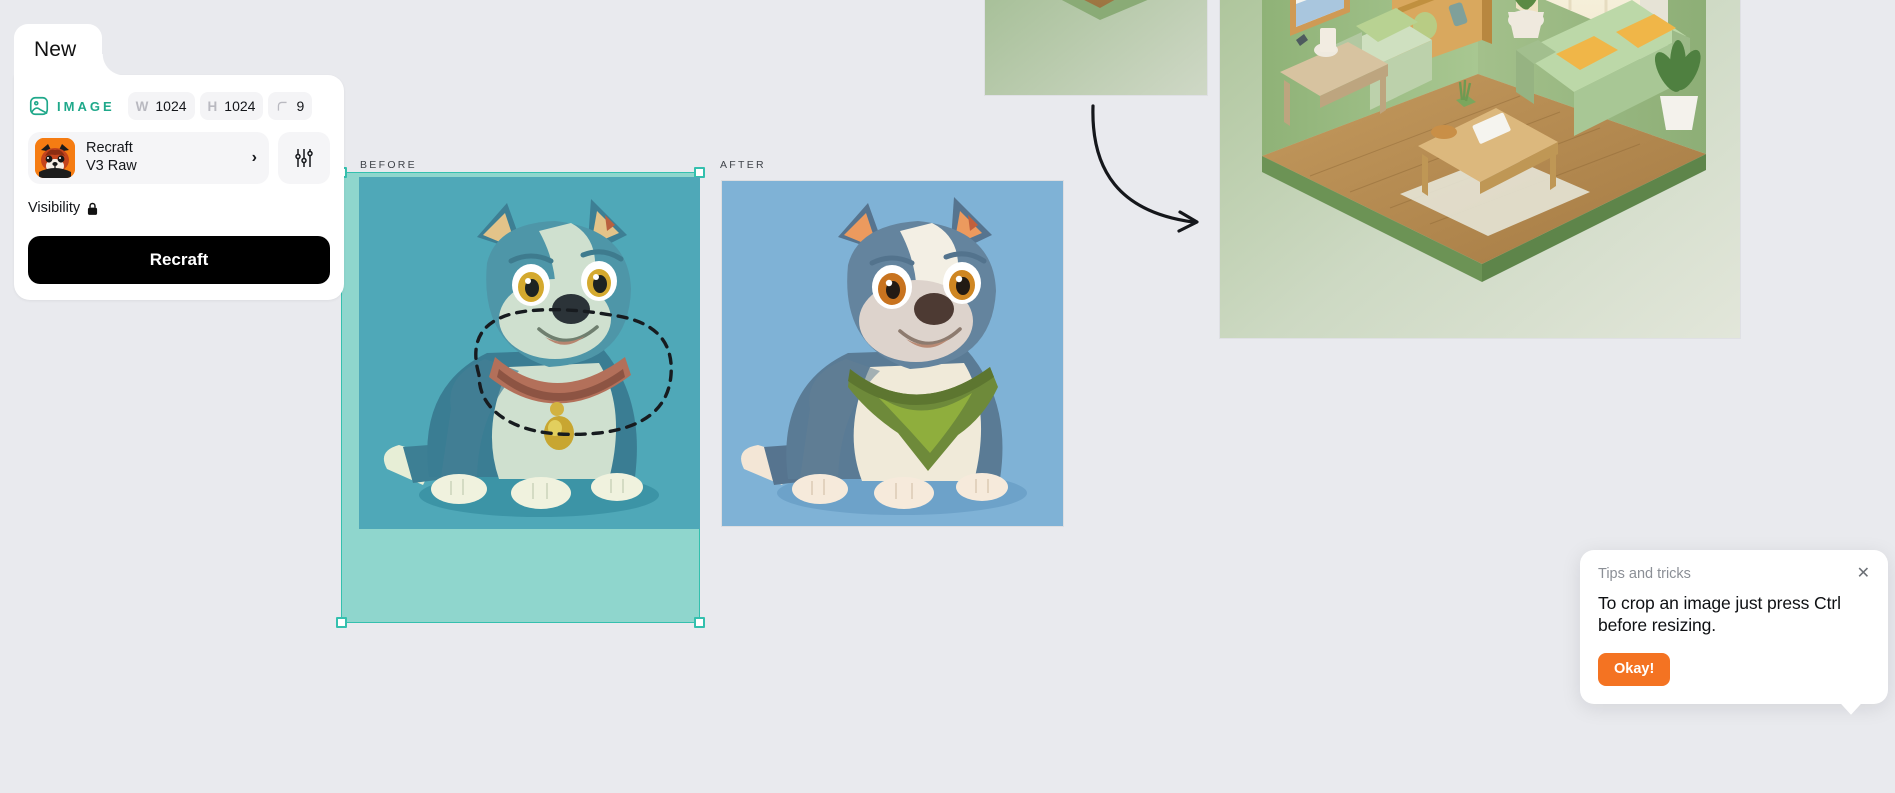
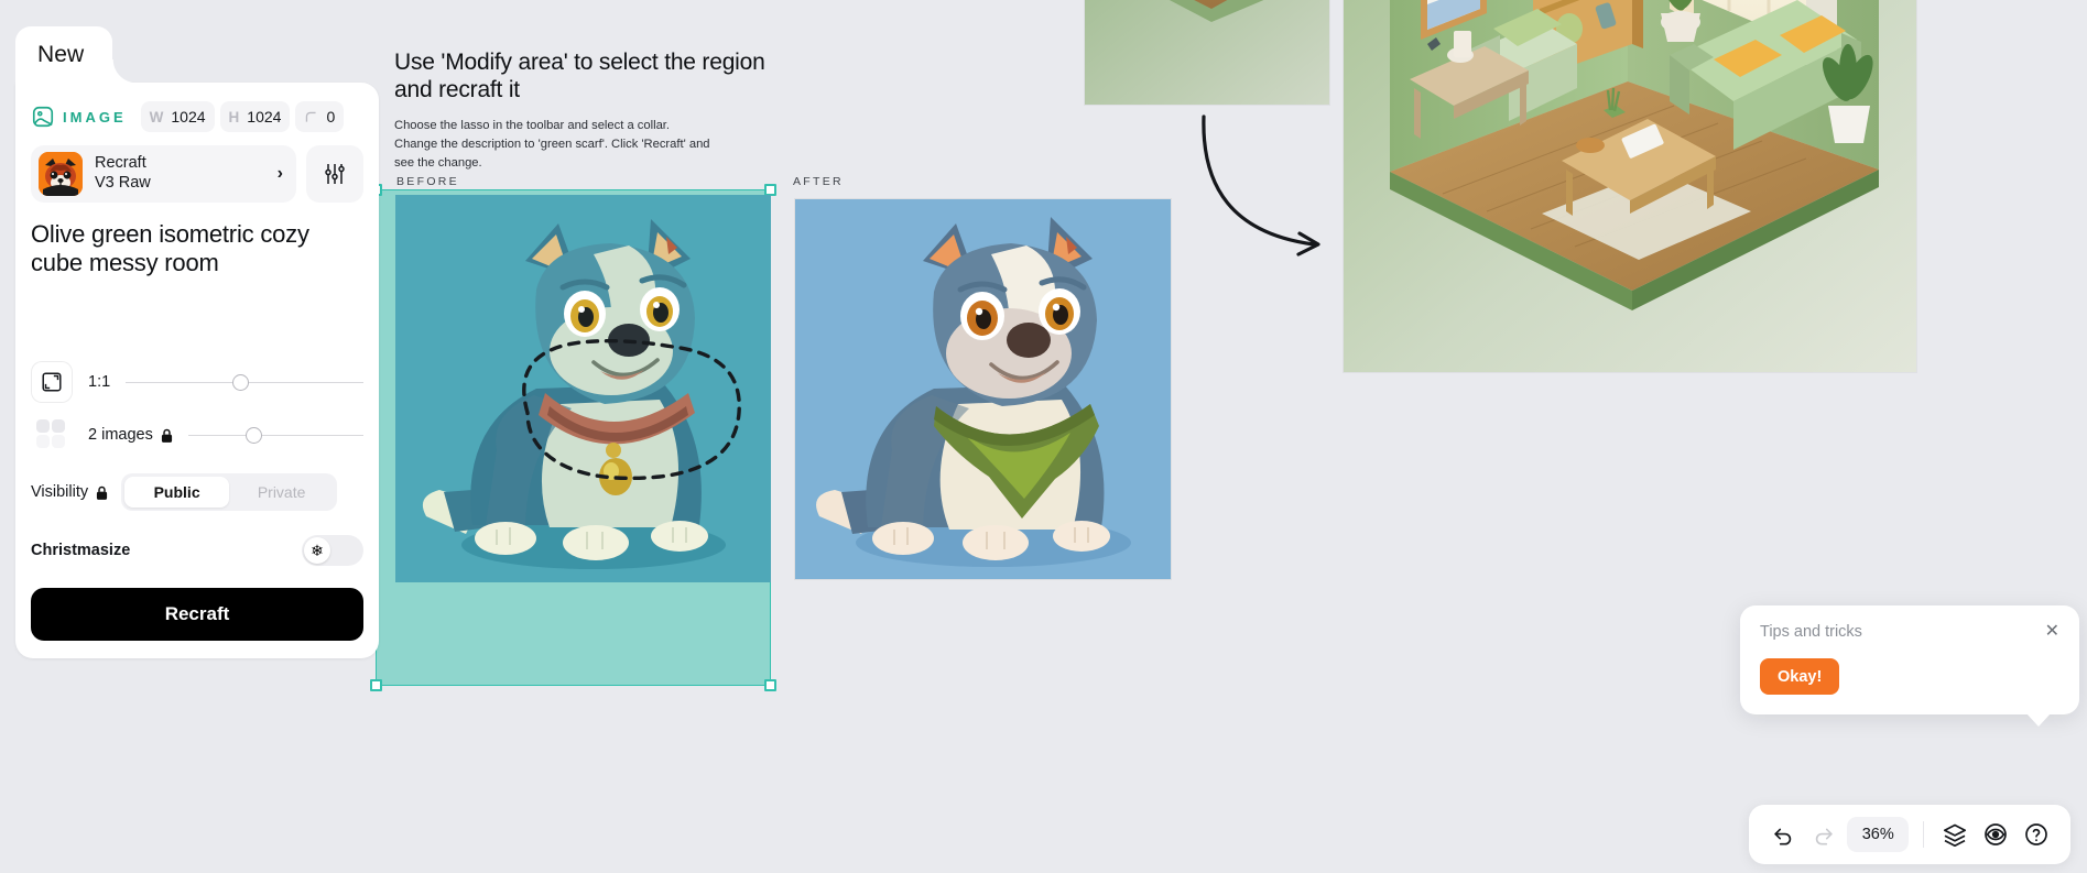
+ Use 'Modify area' to select the region and recraft it
+ Choose the lasso in the toolbar and select a collar. Change the description to 'green scarf'. Click 'Recraft' and see the change.
  BEFORE
  AFTER
  New
  IMAGE
  W
  1024
  H
  1024
- 9
+ 0
  Recraft
  V3 Raw
  ›
+ Olive green isometric cozy cube messy room
+ 1:1
+ 2 images
  Visibility
+ Public
+ Private
+ Christmasize
+ ❄
  Recraft
  Tips and tricks
  ✕
- To crop an image just press Ctrl before resizing.
  Okay!
+ 36%
